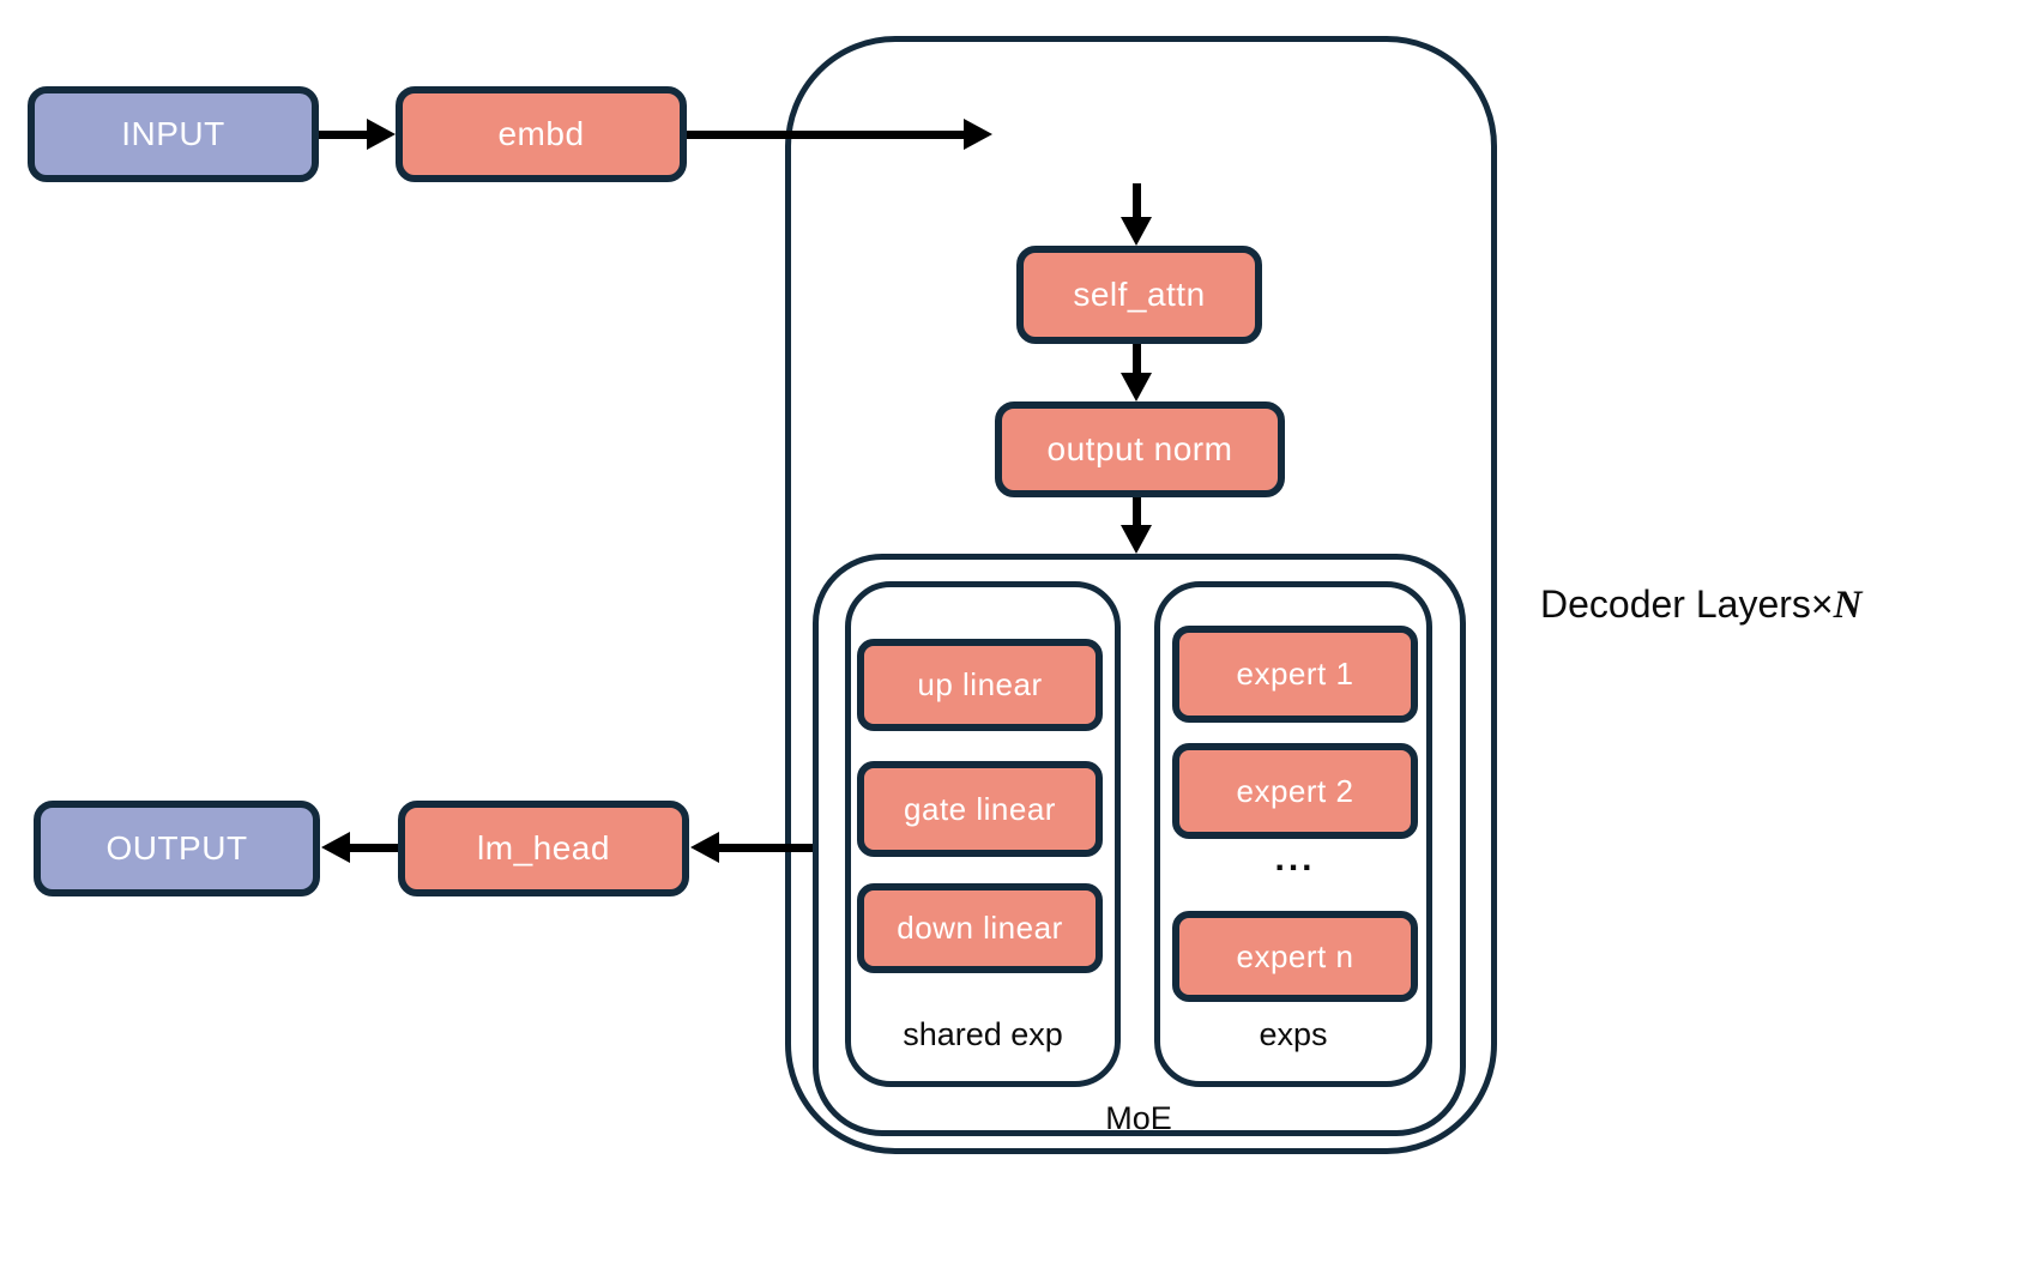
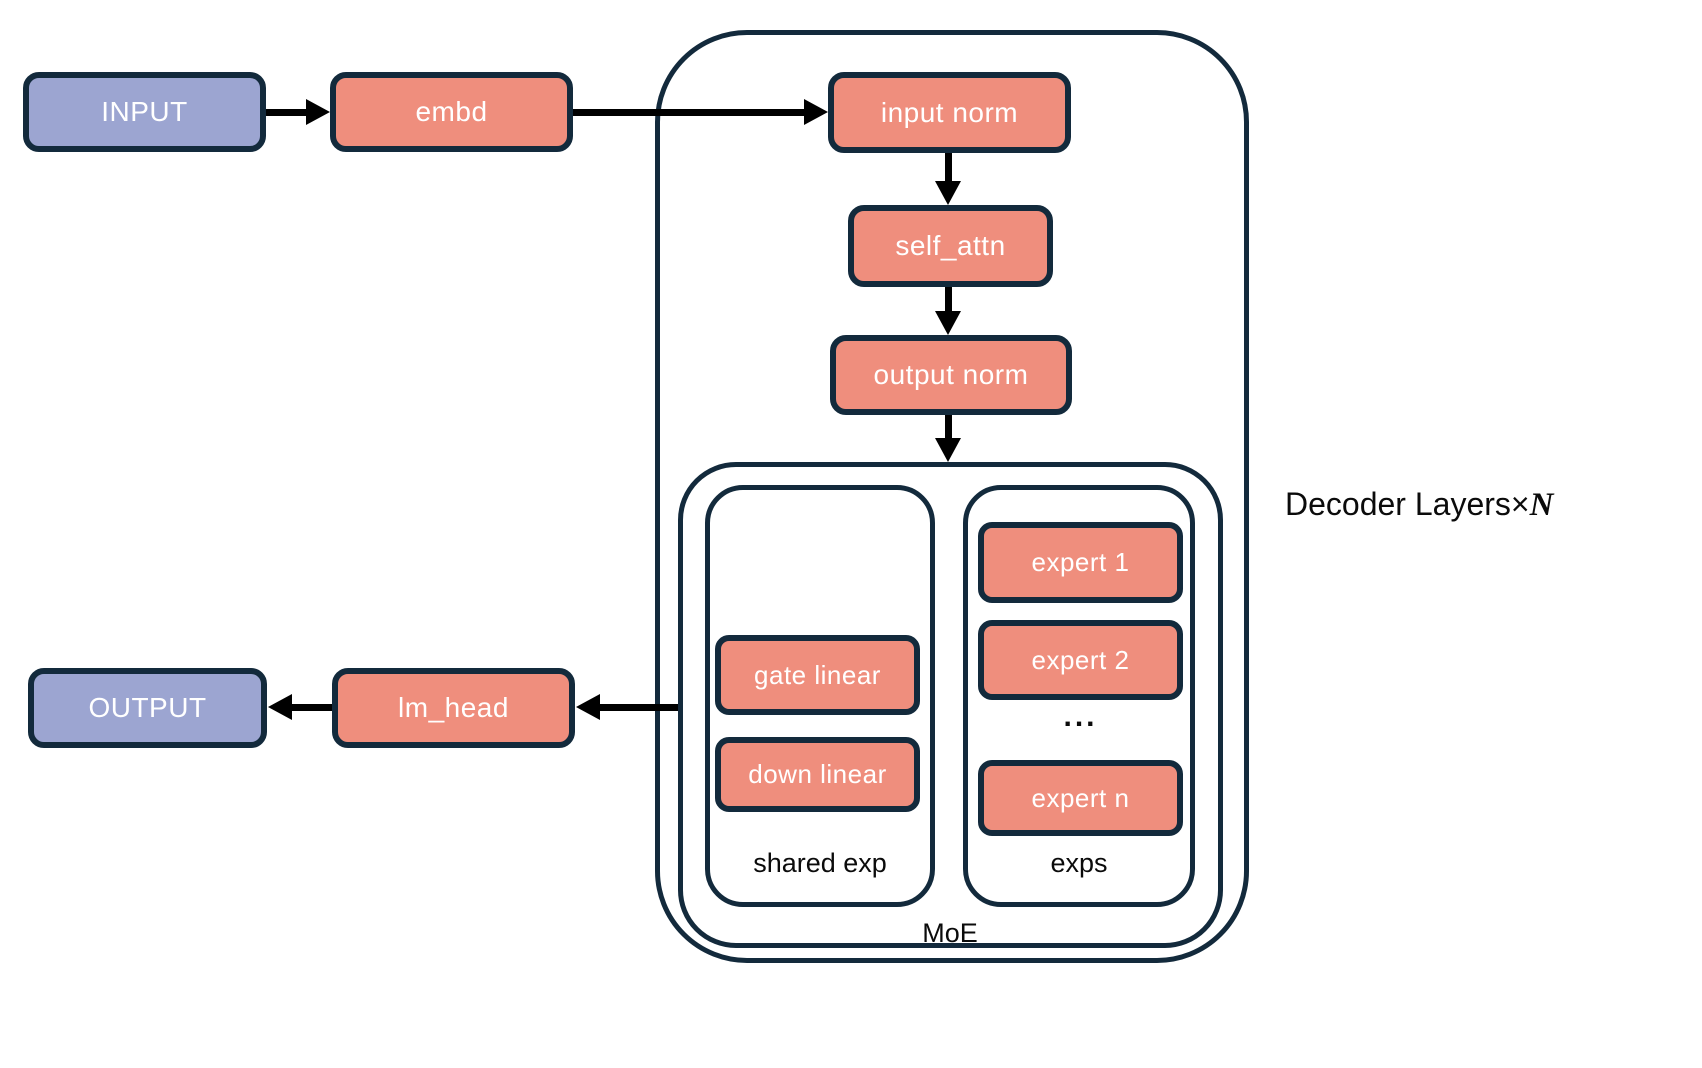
  INPUT
  embd
+ input norm
  self_attn
  output norm
- up linear
  gate linear
  down linear
  expert 1
  expert 2
  ...
  expert n
  OUTPUT
  lm_head
  shared exp
  exps
  MoE
  Decoder Layers×N
